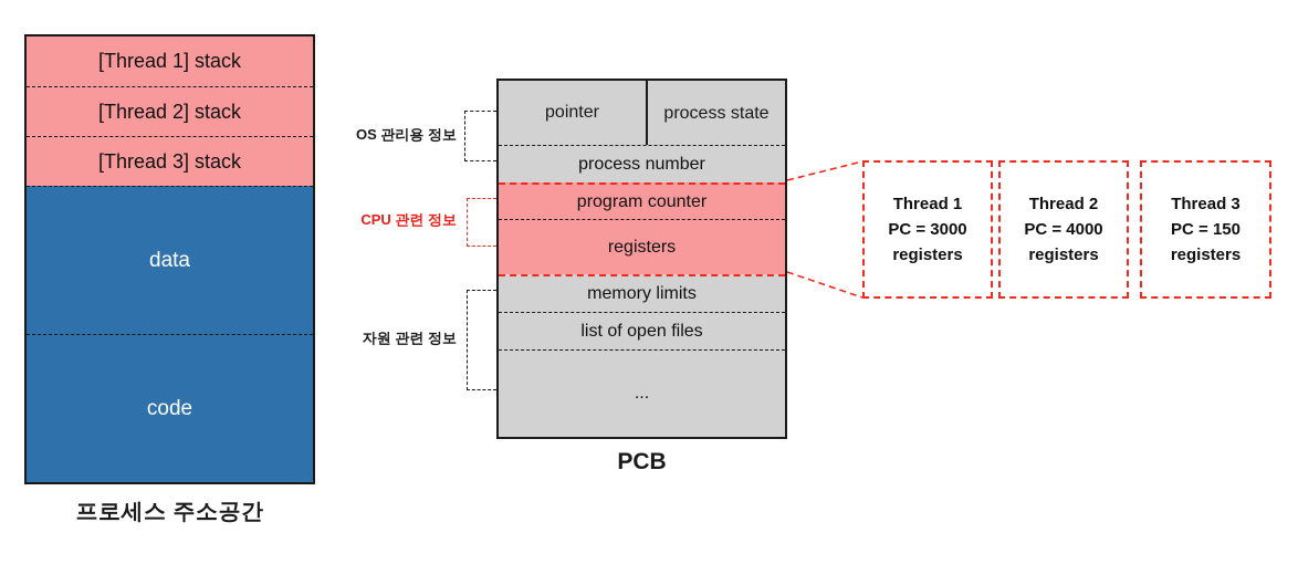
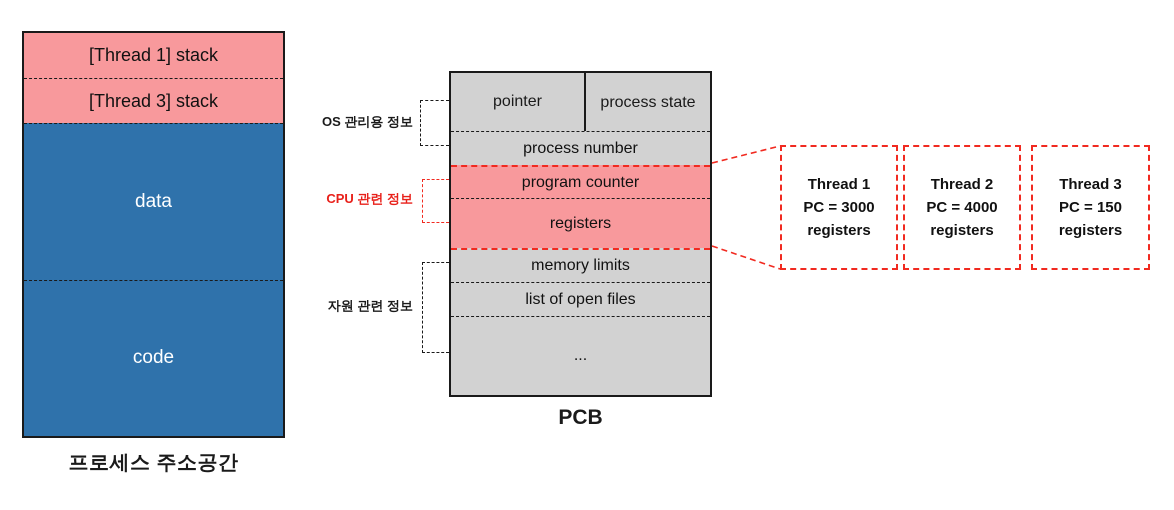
  [Thread 1] stack
- [Thread 2] stack
  [Thread 3] stack
  data
  code
  프로세스 주소공간
  pointer
  process state
  process number
  program counter
  registers
  memory limits
  list of open files
  ...
  PCB
  OS 관리용 정보
  CPU 관련 정보
  자원 관련 정보
  Thread 1
  PC = 3000
  registers
  Thread 2
  PC = 4000
  registers
  Thread 3
  PC = 150
  registers
